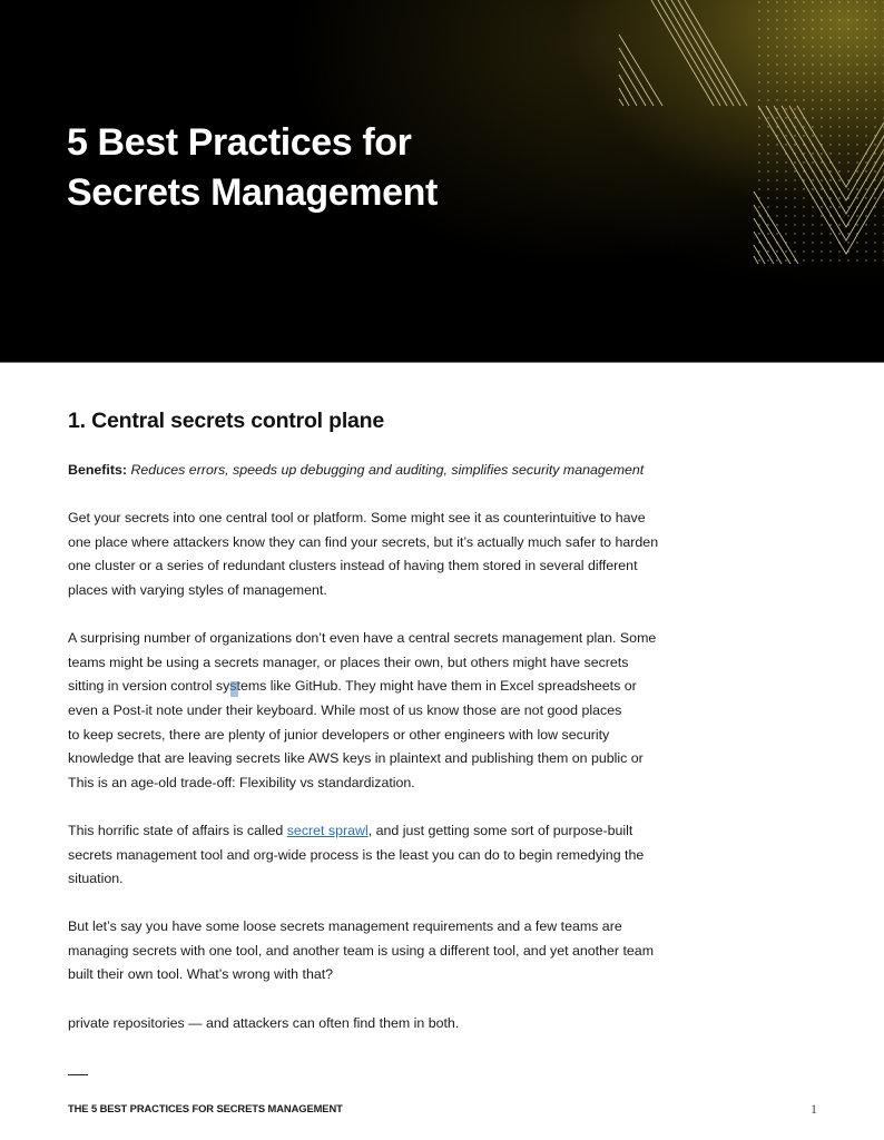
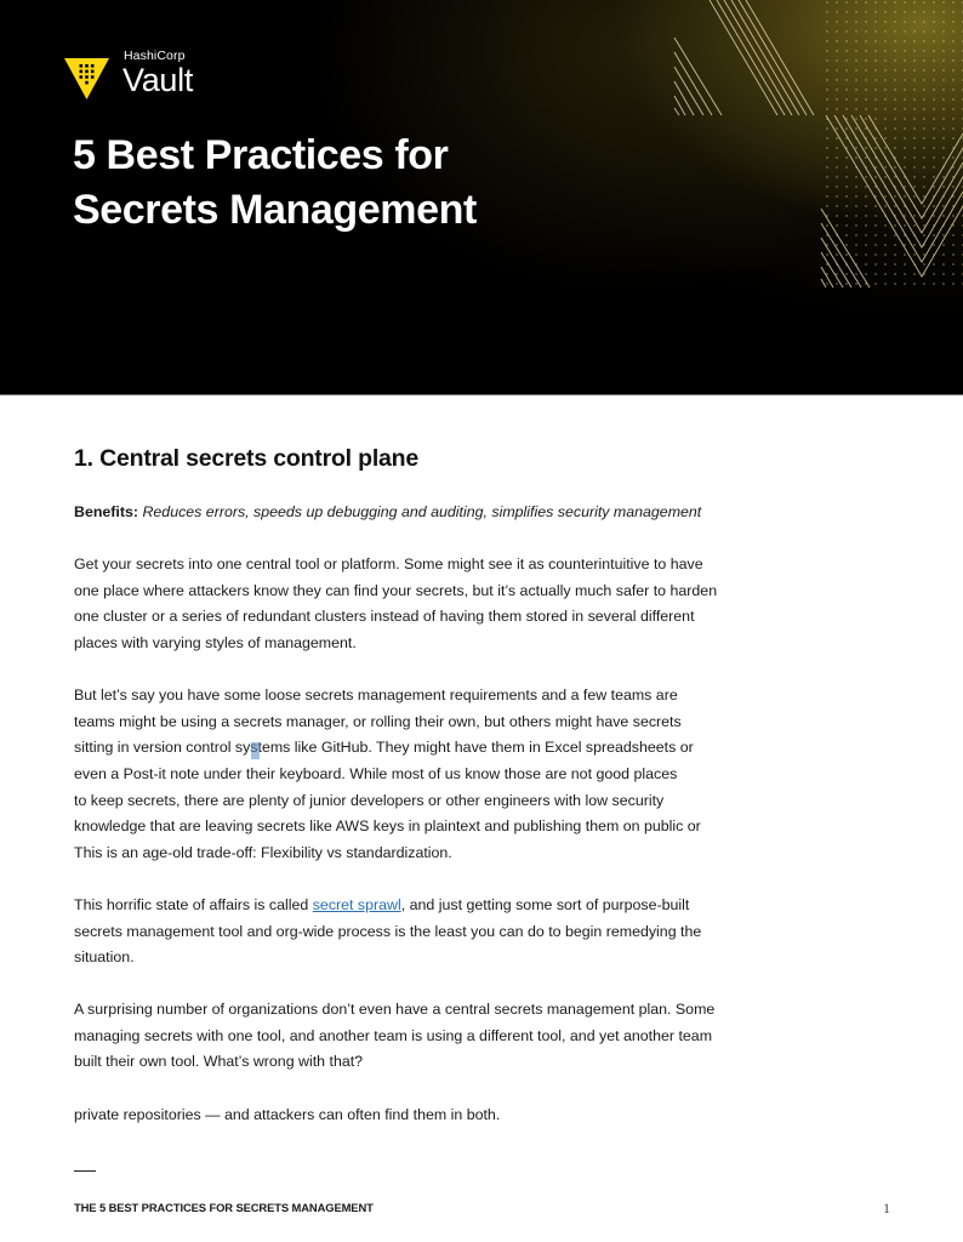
+ HashiCorp
+ Vault
  5 Best Practices for
  Secrets Management
  1. Central secrets control plane
  Benefits: Reduces errors, speeds up debugging and auditing, simplifies security management
  Get your secrets into one central tool or platform. Some might see it as counterintuitive to have
  one place where attackers know they can find your secrets, but it’s actually much safer to harden
  one cluster or a series of redundant clusters instead of having them stored in several different
  places with varying styles of management.
- A surprising number of organizations don’t even have a central secrets management plan. Some
+ But let’s say you have some loose secrets management requirements and a few teams are
- teams might be using a secrets manager, or places their own, but others might have secrets
+ teams might be using a secrets manager, or rolling their own, but others might have secrets
  sitting in version control systems like GitHub. They might have them in Excel spreadsheets or
  even a Post-it note under their keyboard. While most of us know those are not good places
  to keep secrets, there are plenty of junior developers or other engineers with low security
  knowledge that are leaving secrets like AWS keys in plaintext and publishing them on public or
  This is an age-old trade-off: Flexibility vs standardization.
  This horrific state of affairs is called secret sprawl, and just getting some sort of purpose-built
  secrets management tool and org-wide process is the least you can do to begin remedying the
  situation.
- But let’s say you have some loose secrets management requirements and a few teams are
+ A surprising number of organizations don’t even have a central secrets management plan. Some
  managing secrets with one tool, and another team is using a different tool, and yet another team
  built their own tool. What’s wrong with that?
  private repositories — and attackers can often find them in both.
  THE 5 BEST PRACTICES FOR SECRETS MANAGEMENT
  1
